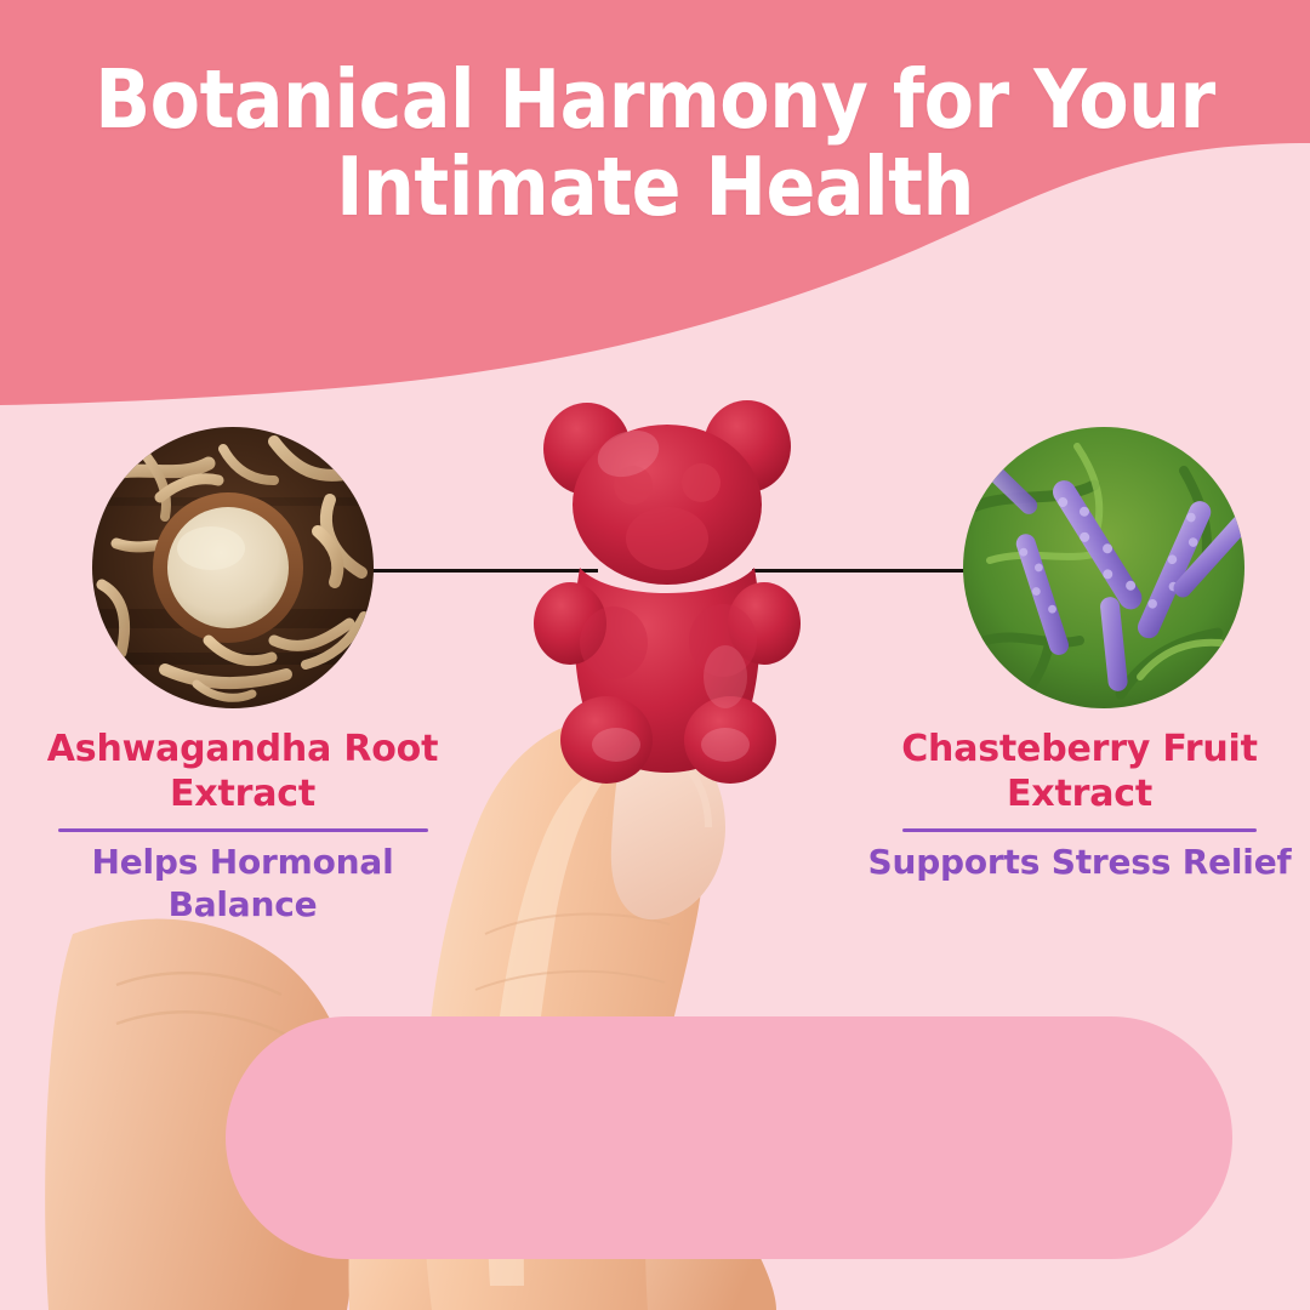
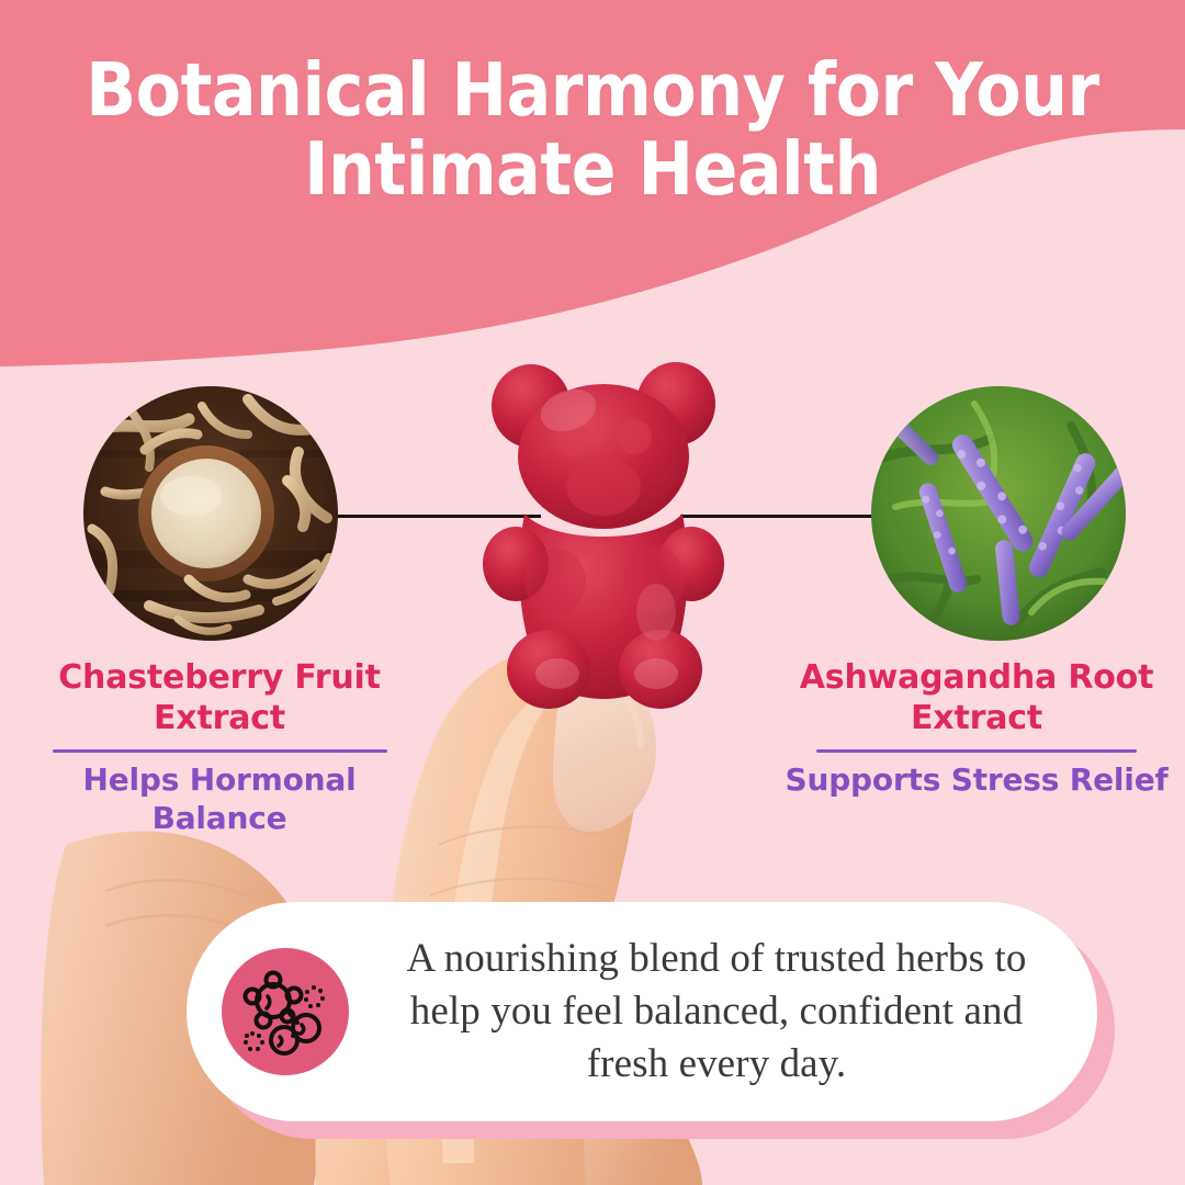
  Botanical Harmony for Your
  Intimate Health
- Ashwagandha Root Extract
+ Chasteberry Fruit Extract
  Helps Hormonal Balance
- Chasteberry Fruit Extract
+ Ashwagandha Root Extract
  Supports Stress Relief
+ A nourishing blend of trusted herbs to help you feel balanced, confident and fresh every day.
